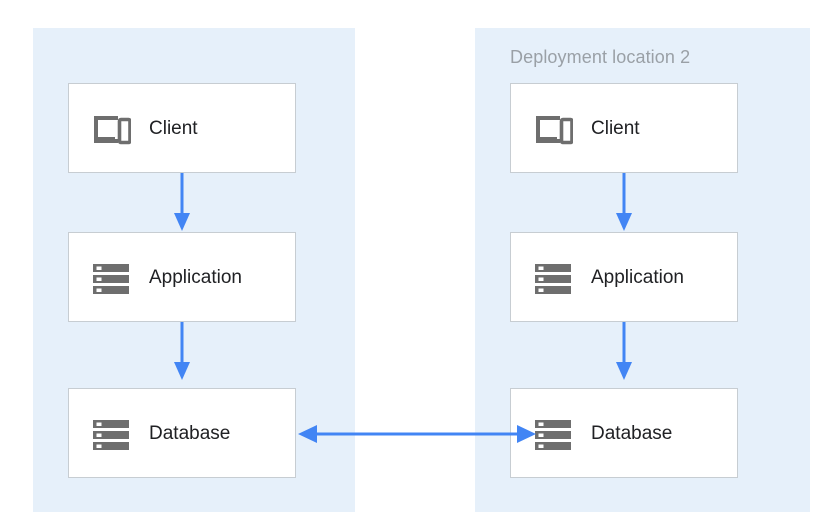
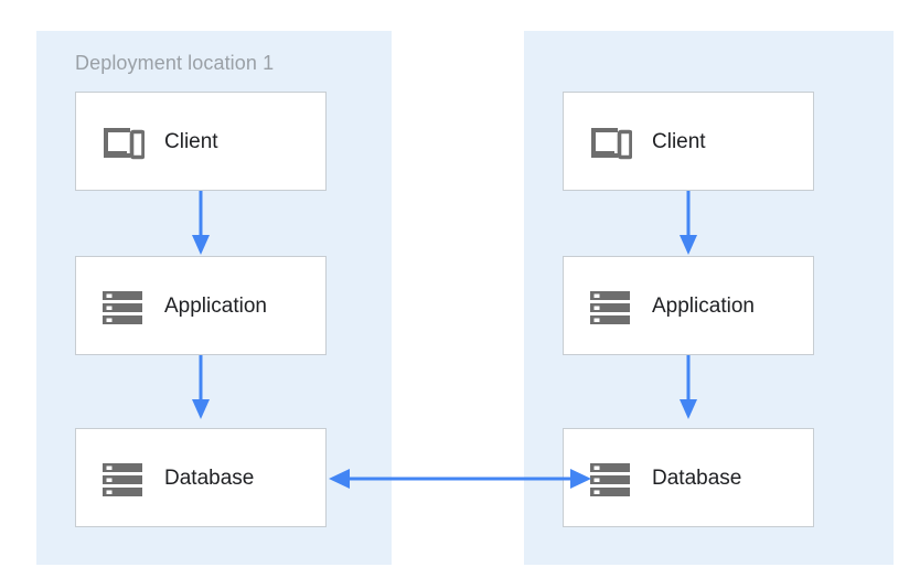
+ Deployment location 1
  Client
  Application
  Database
- Deployment location 2
  Client
  Application
  Database
